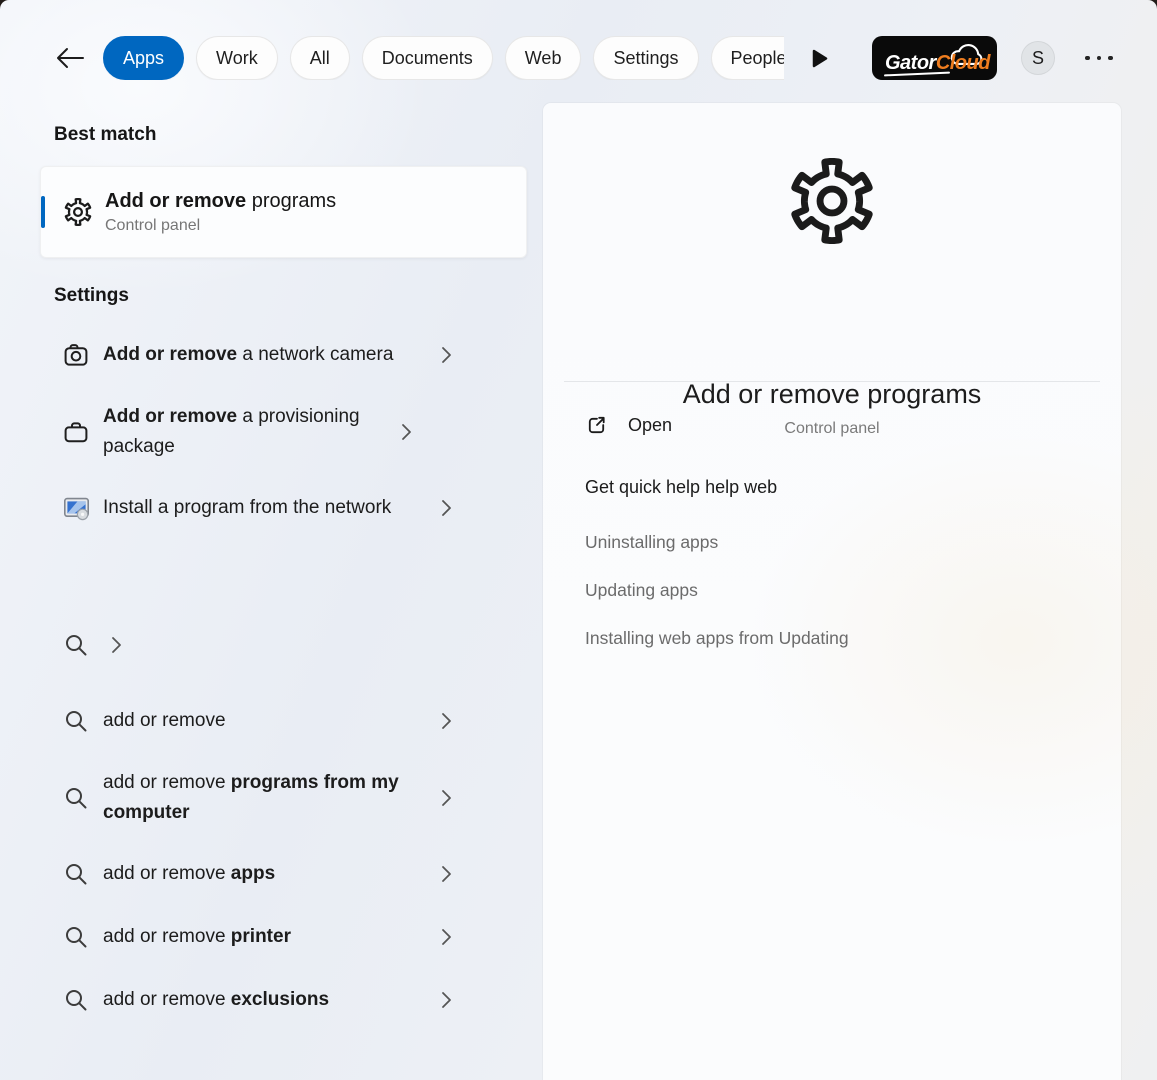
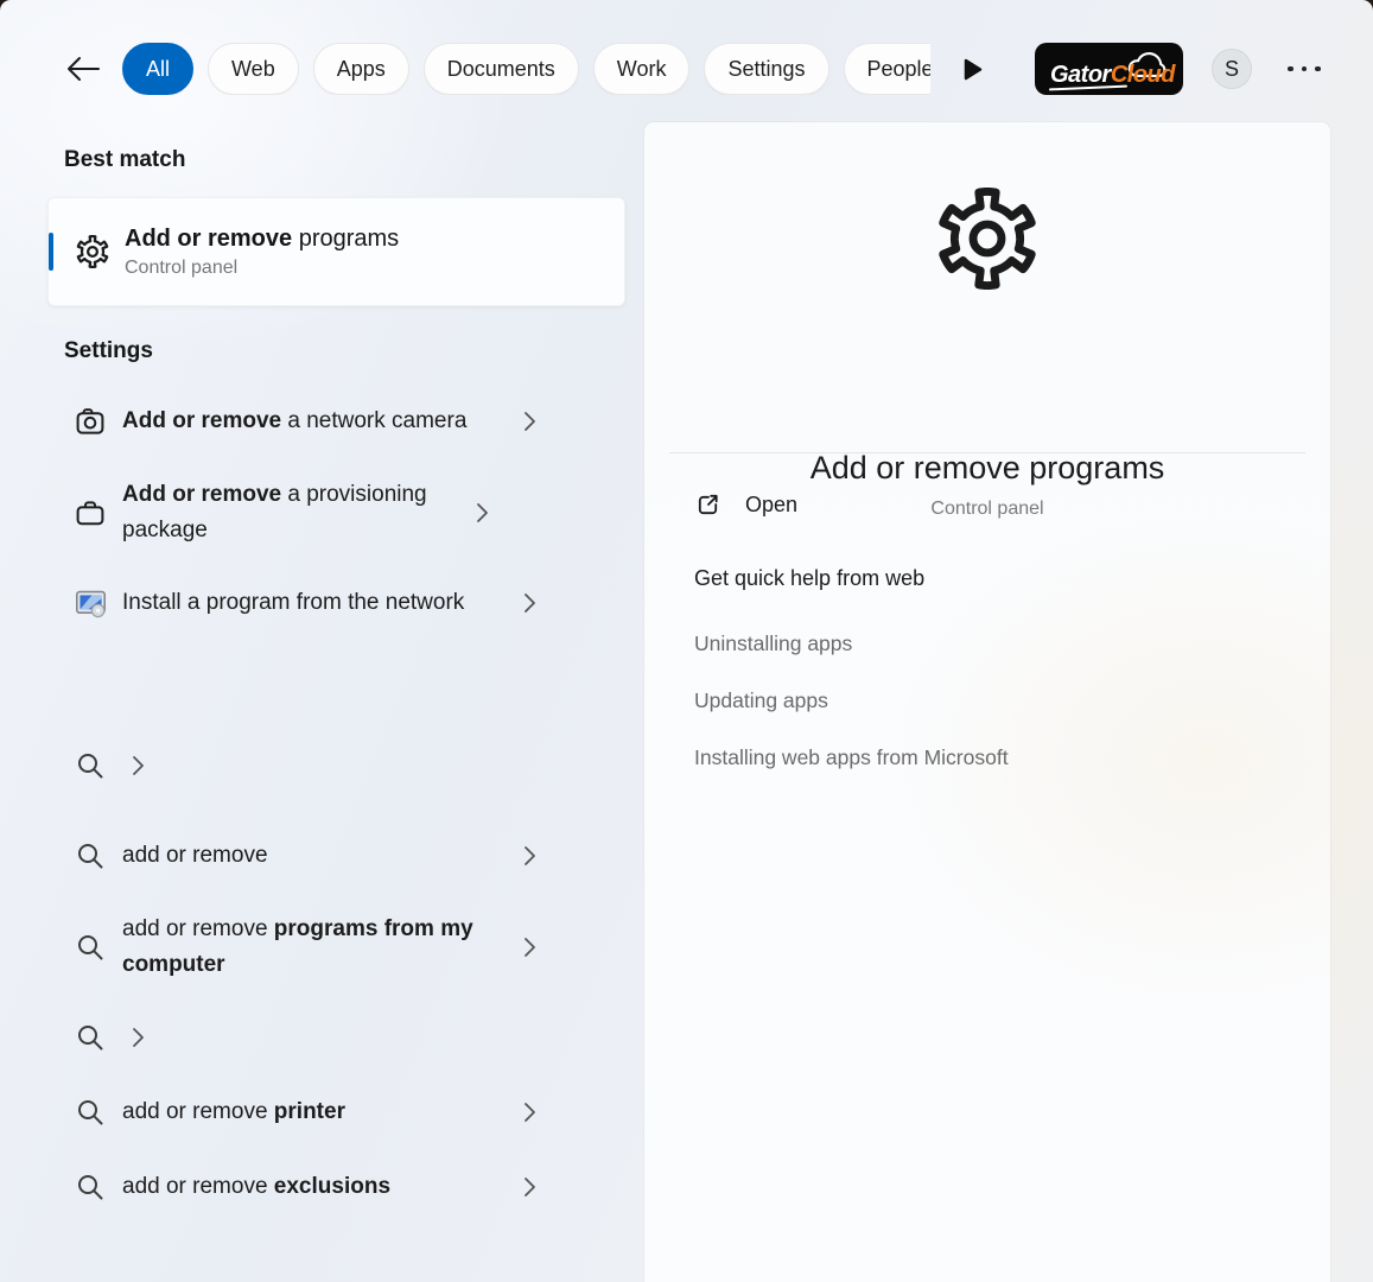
- Apps
+ All
- Work
+ Web
- All
+ Apps
  Documents
- Web
+ Work
  Settings
  People
  GatorCloud
  S
  Best match
  Add or remove programs
  Control panel
  Settings
  Add or remove a network camera
  Add or remove a provisioning package
  Install a program from the network
  add or remove
  add or remove programs from my computer
- add or remove apps
  add or remove printer
  add or remove exclusions
  Add or remove programs
  Control panel
  Open
- Get quick help help web
+ Get quick help from web
  Uninstalling apps
  Updating apps
- Installing web apps from Updating
+ Installing web apps from Microsoft
